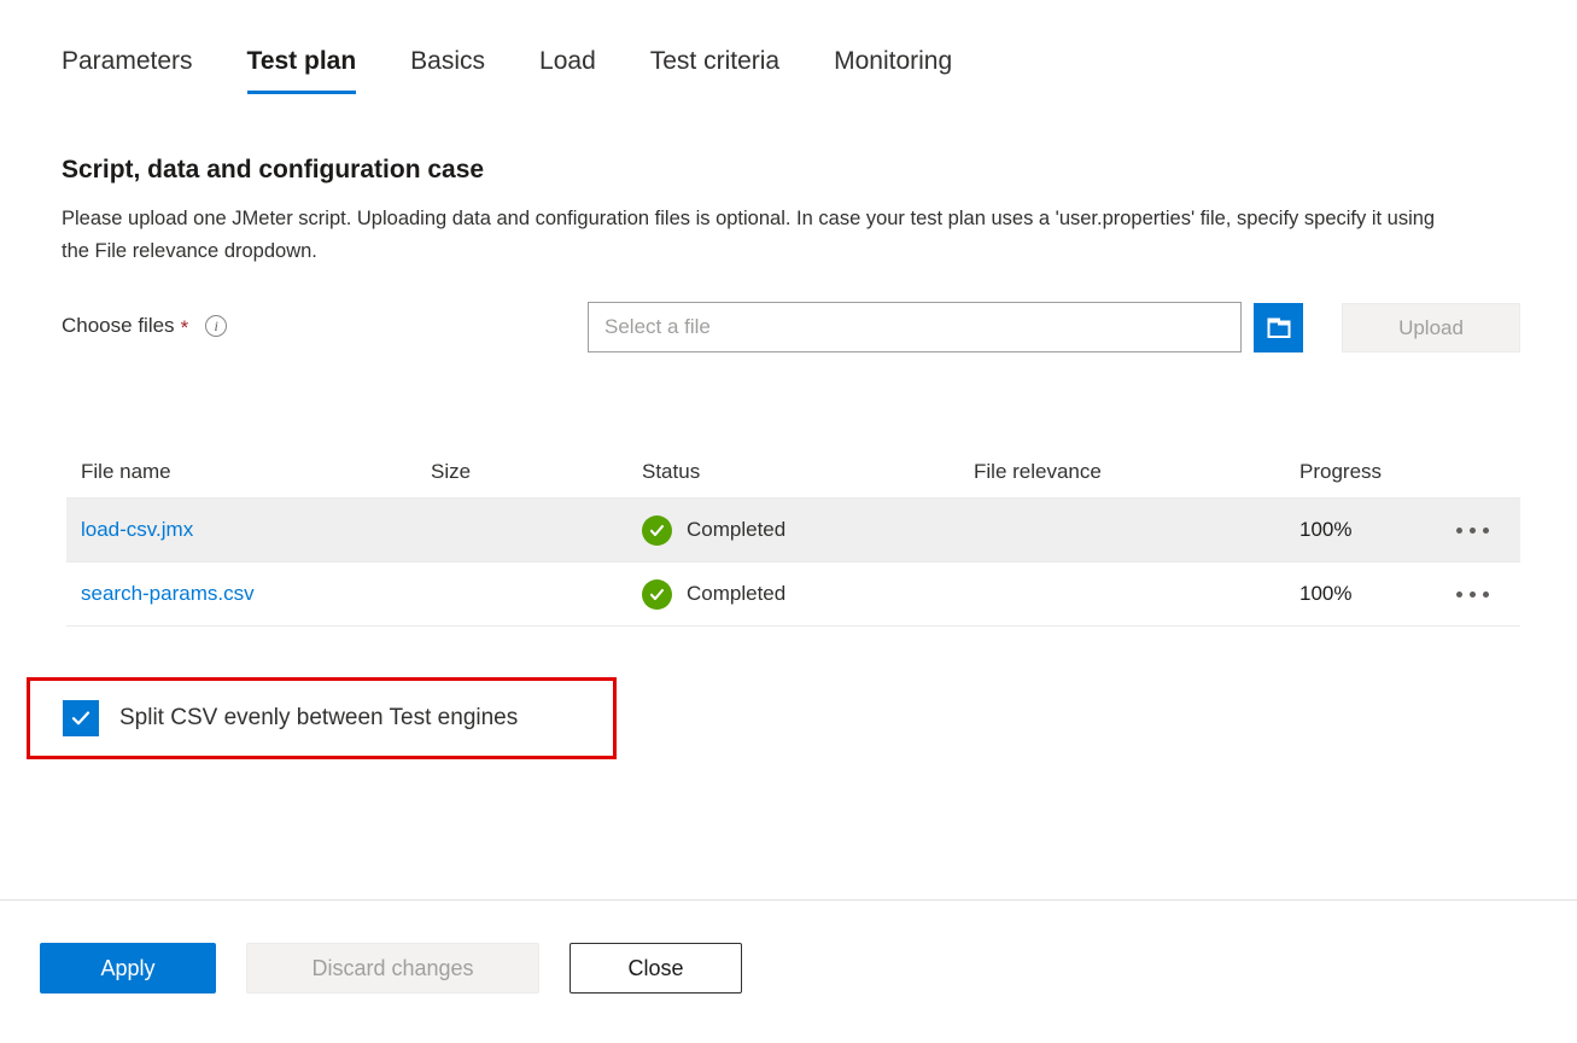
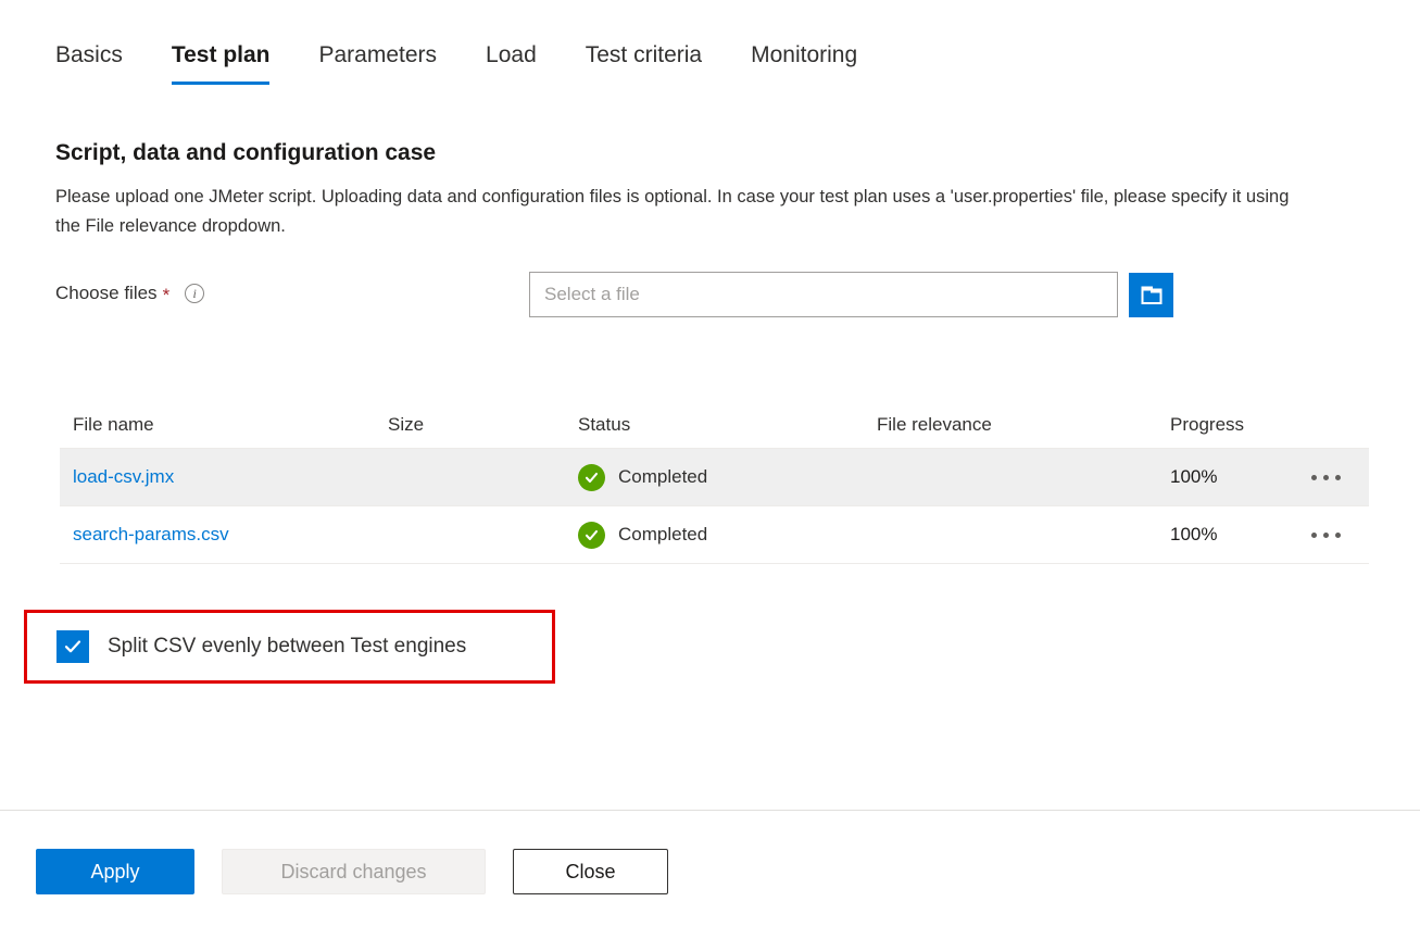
- Parameters
+ Basics
  Test plan
- Basics
+ Parameters
  Load
  Test criteria
  Monitoring
  Script, data and configuration case
- Please upload one JMeter script. Uploading data and configuration files is optional. In case your test plan uses a 'user.properties' file, specify specify it using the File relevance dropdown.
+ Please upload one JMeter script. Uploading data and configuration files is optional. In case your test plan uses a 'user.properties' file, please specify it using the File relevance dropdown.
  Choose files
  *
  i
  Select a file
- Upload
  File name
  Size
  Status
  File relevance
  Progress
  load-csv.jmx
  Completed
  100%
  search-params.csv
  Completed
  100%
  Split CSV evenly between Test engines
  Apply
  Discard changes
  Close
